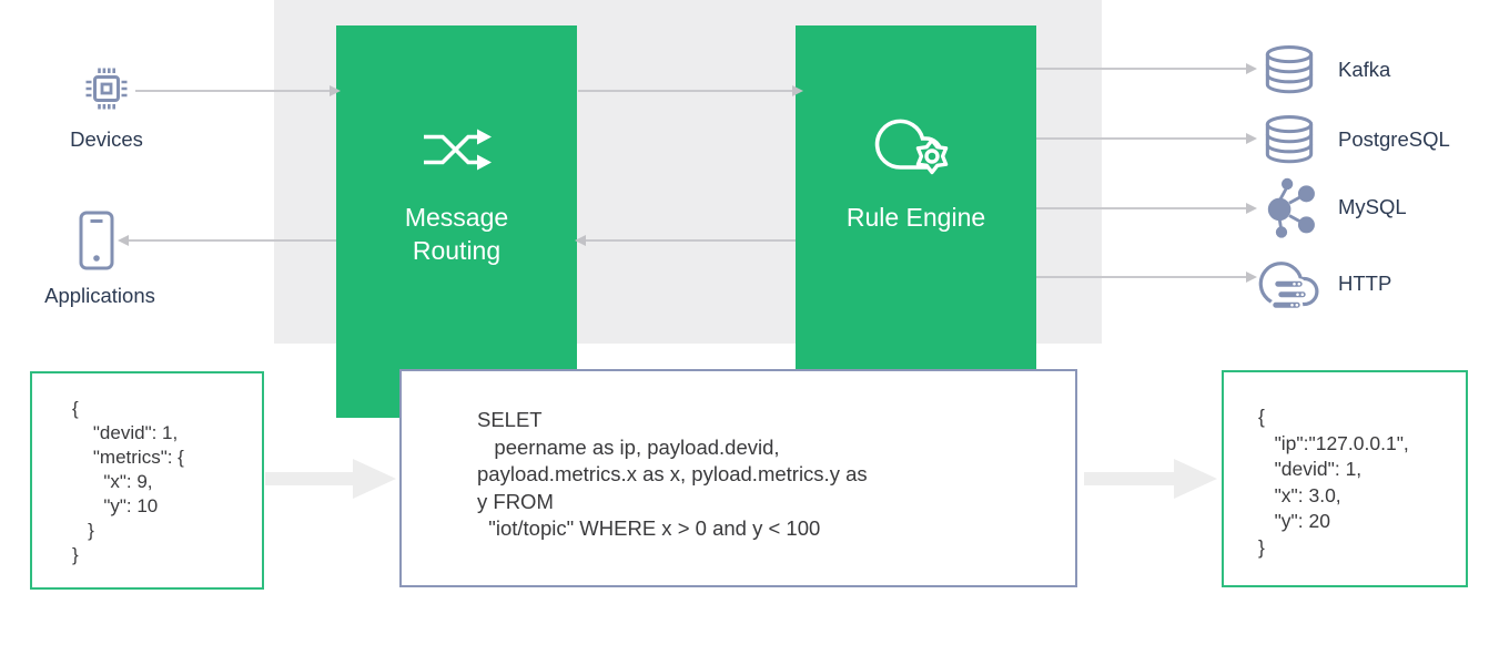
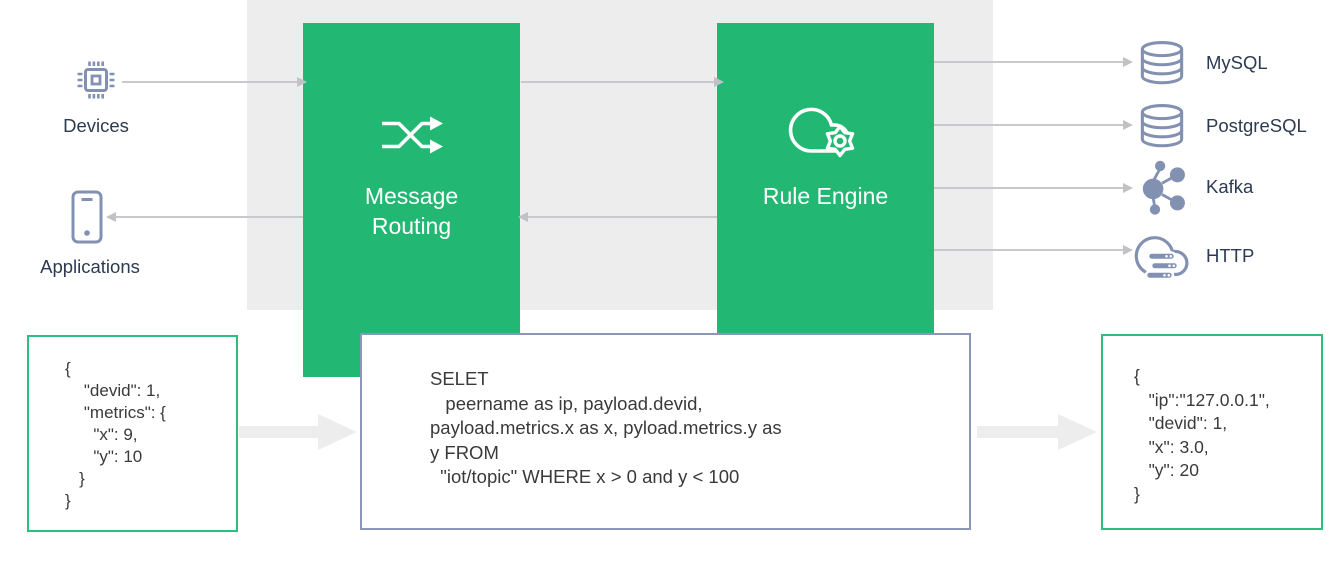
  Devices
  Applications
  Message Routing
  Rule Engine
- Kafka
+ MySQL
  PostgreSQL
- MySQL
+ Kafka
  HTTP
  {
  "devid": 1,
  "metrics": {
  "x": 9,
  "y": 10
  }
  }
  SELET
  peername as ip, payload.devid,
  payload.metrics.x as x, pyload.metrics.y as
  y FROM
  "iot/topic" WHERE x > 0 and y < 100
  {
  "ip":"127.0.0.1",
  "devid": 1,
  "x": 3.0,
  "y": 20
  }
